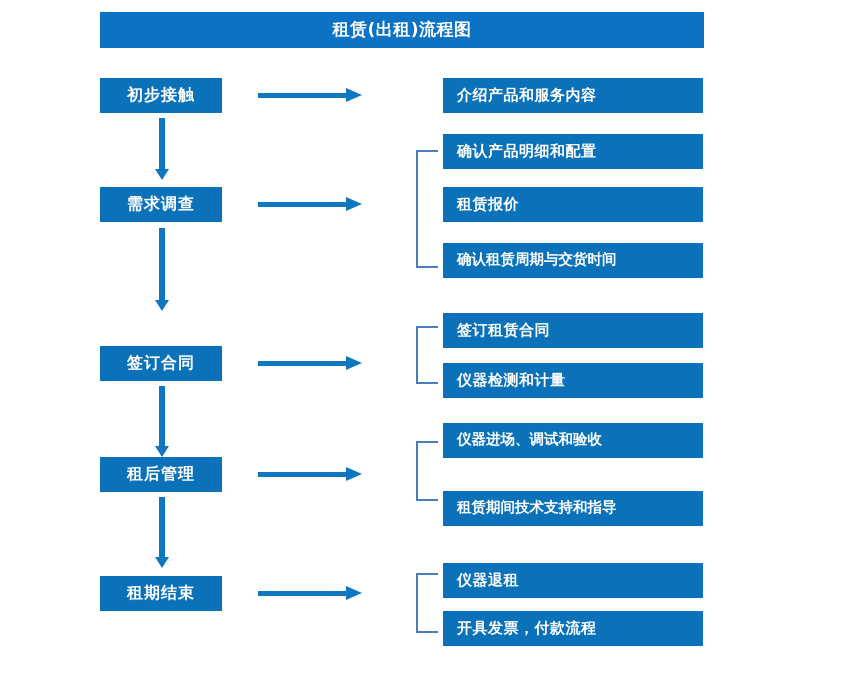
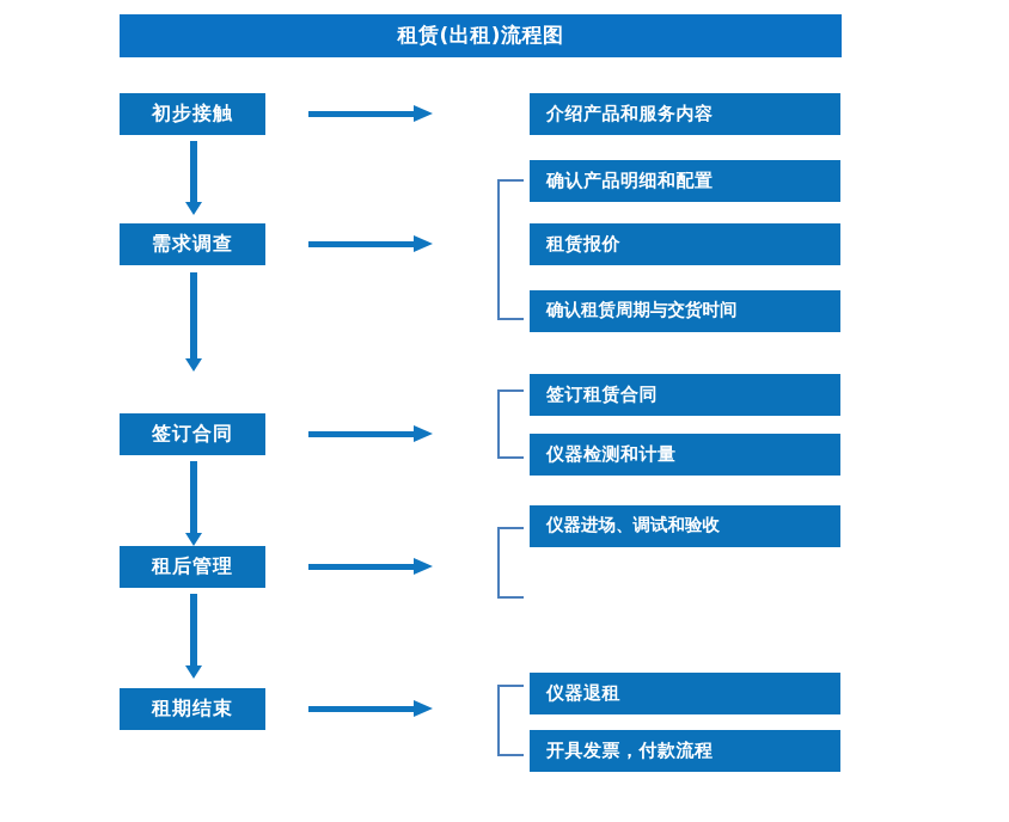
  租赁(出租)流程图
  初步接触
  介绍产品和服务内容
  需求调查
  确认产品明细和配置
  租赁报价
  确认租赁周期与交货时间
  签订合同
  签订租赁合同
  仪器检测和计量
  租后管理
  仪器进场、调试和验收
- 租赁期间技术支持和指导
  租期结束
  仪器退租
  开具发票，付款流程
